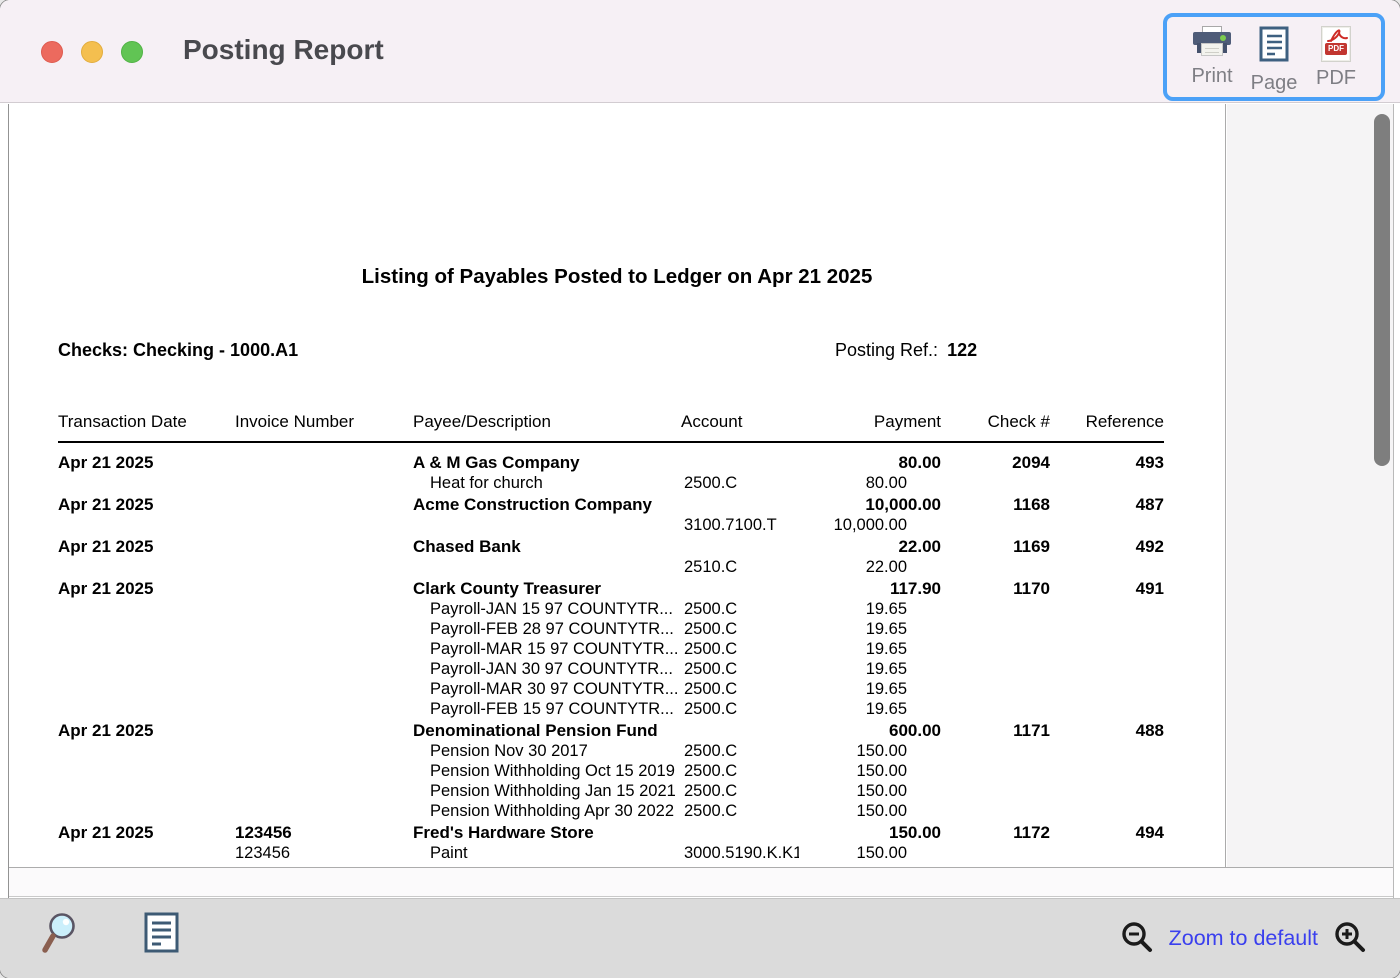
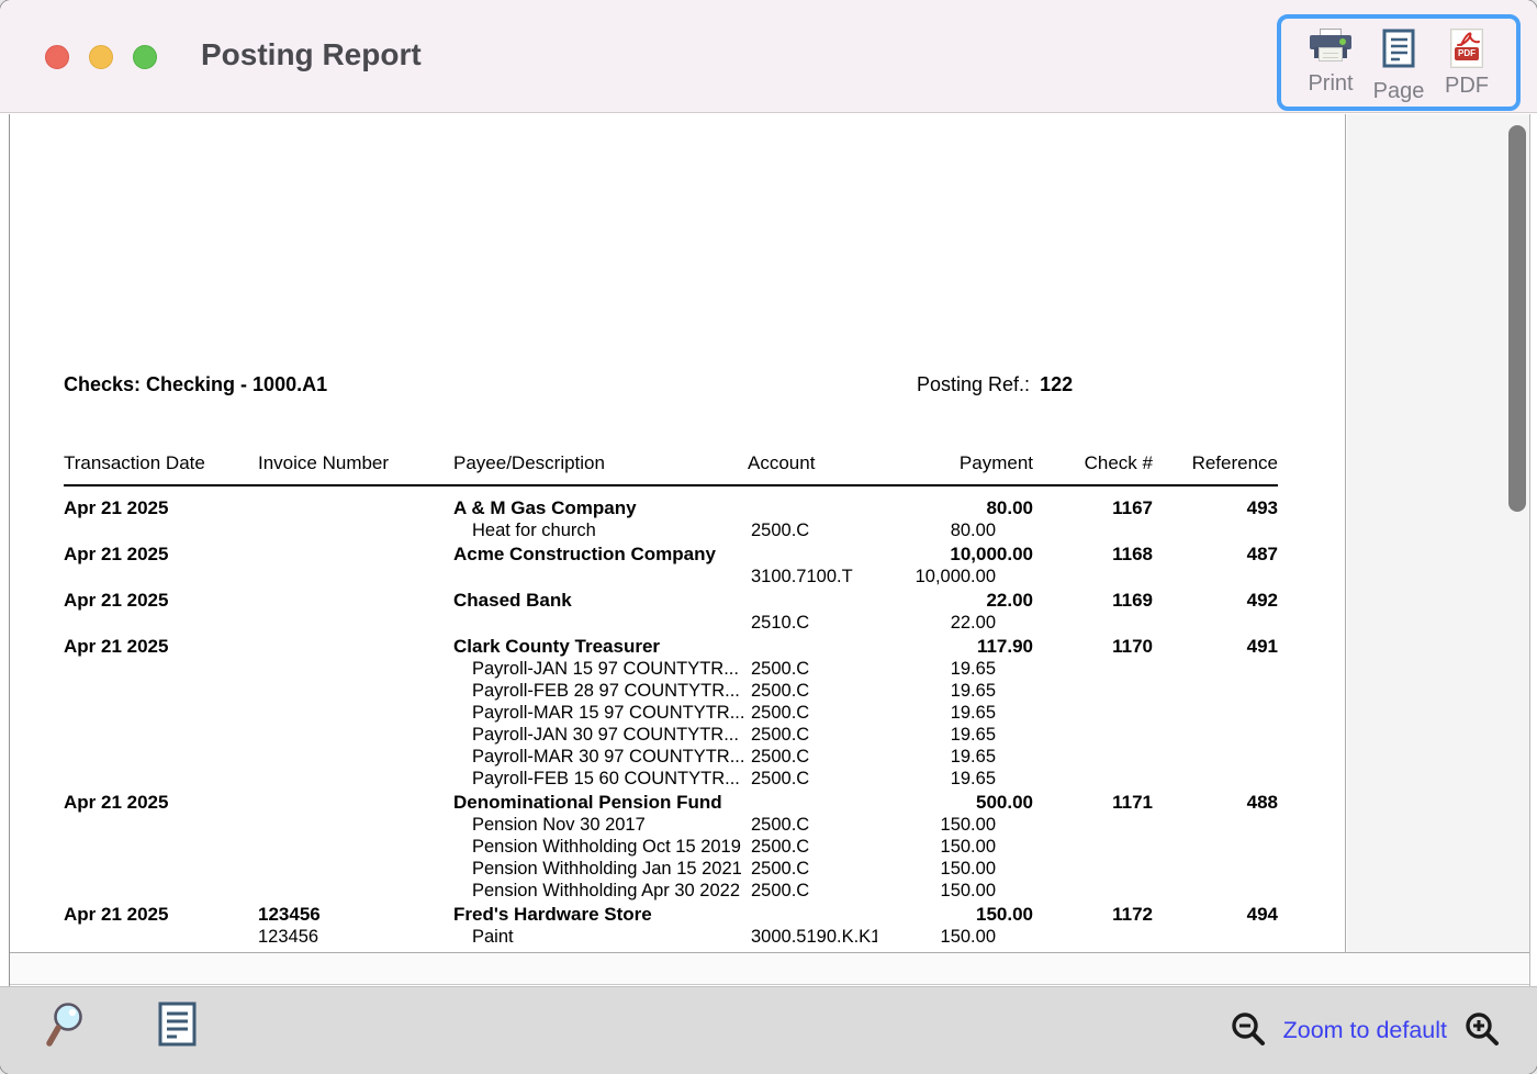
  Posting Report
  Print
  Page
  PDF
  PDF
- Listing of Payables Posted to Ledger on Apr 21 2025
  Checks: Checking - 1000.A1
  Posting Ref.: 122
  Transaction Date
  Invoice Number
  Payee/Description
  Account
  Payment
  Check #
  Reference
  Apr 21 2025
  A & M Gas Company
  80.00
- 2094
+ 1167
  493
  Heat for church
  2500.C
  80.00
  Apr 21 2025
  Acme Construction Company
  10,000.00
  1168
  487
  3100.7100.T
  10,000.00
  Apr 21 2025
  Chased Bank
  22.00
  1169
  492
  2510.C
  22.00
  Apr 21 2025
  Clark County Treasurer
  117.90
  1170
  491
  Payroll-JAN 15 97 COUNTYTR...
  2500.C
  19.65
  Payroll-FEB 28 97 COUNTYTR...
  2500.C
  19.65
  Payroll-MAR 15 97 COUNTYTR...
  2500.C
  19.65
  Payroll-JAN 30 97 COUNTYTR...
  2500.C
  19.65
  Payroll-MAR 30 97 COUNTYTR...
  2500.C
  19.65
- Payroll-FEB 15 97 COUNTYTR...
+ Payroll-FEB 15 60 COUNTYTR...
  2500.C
  19.65
  Apr 21 2025
  Denominational Pension Fund
- 600.00
+ 500.00
  1171
  488
  Pension Nov 30 2017
  2500.C
  150.00
  Pension Withholding Oct 15 2019
  2500.C
  150.00
  Pension Withholding Jan 15 2021
  2500.C
  150.00
  Pension Withholding Apr 30 2022
  2500.C
  150.00
  Apr 21 2025
  123456
  Fred's Hardware Store
  150.00
  1172
  494
  123456
  Paint
  3000.5190.K.K1
  150.00
  Zoom to default
